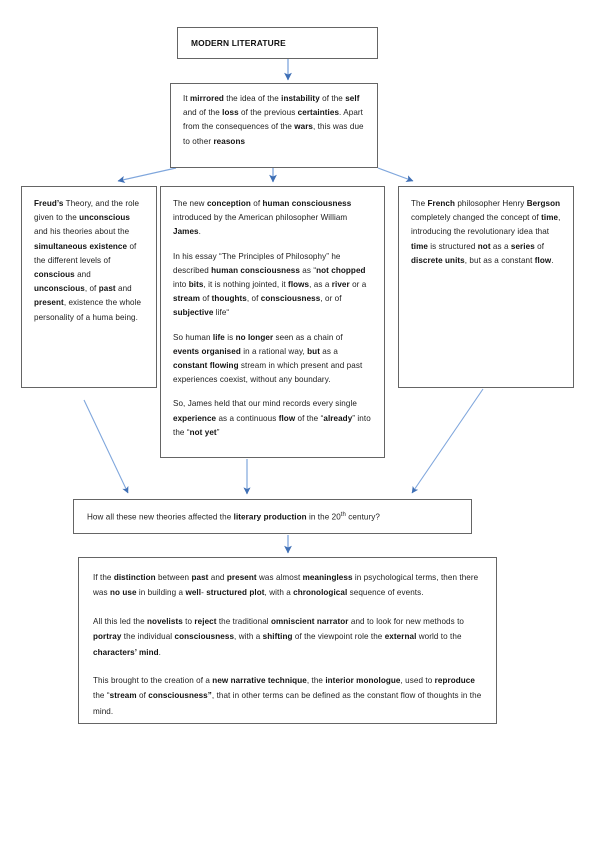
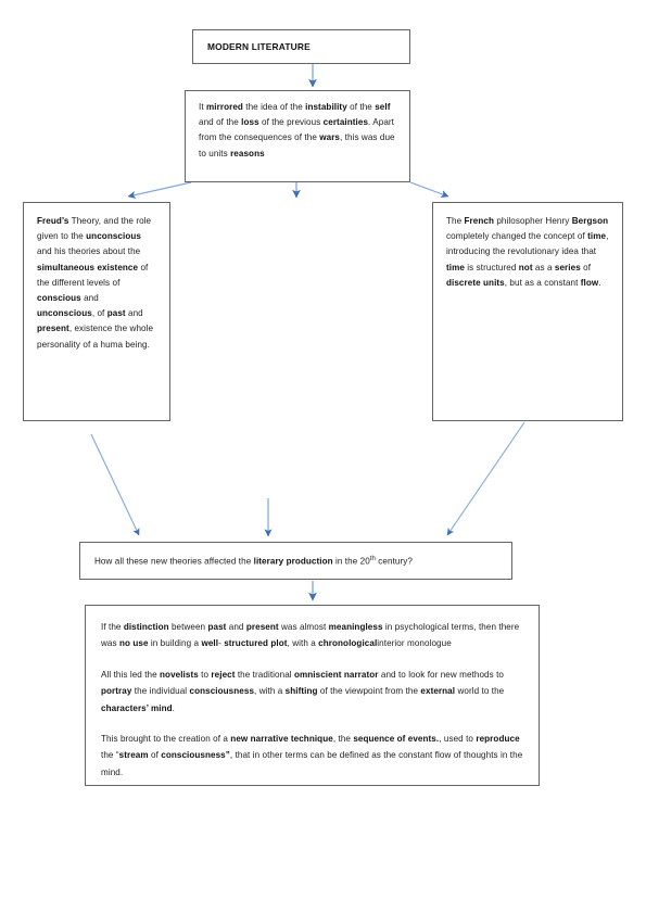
  MODERN LITERATURE
- It mirrored the idea of the instability of the self and of the loss of the previous certainties. Apart from the consequences of the wars, this was due to other reasons
+ It mirrored the idea of the instability of the self and of the loss of the previous certainties. Apart from the consequences of the wars, this was due to units reasons
  Freud’s Theory, and the role given to the unconscious and his theories about the simultaneous existence of the different levels of conscious and unconscious, of past and present, existence the whole personality of a huma being.
- The new conception of human consciousness introduced by the American philosopher William James.
- In his essay “The Principles of Philosophy” he described human consciousness as “not chopped into bits, it is nothing jointed, it flows, as a river or a stream of thoughts, of consciousness, or of subjective life“
- So human life is no longer seen as a chain of events organised in a rational way, but as a constant flowing stream in which present and past experiences coexist, without any boundary.
- So, James held that our mind records every single experience as a continuous flow of the “already” into the “not yet”
  The French philosopher Henry Bergson completely changed the concept of time, introducing the revolutionary idea that time is structured not as a series of discrete units, but as a constant flow.
  How all these new theories affected the literary production in the 20 century?
- If the distinction between past and present was almost meaningless in psychological terms, then there was no use in building a well- structured plot, with a chronological sequence of events.
+ If the distinction between past and present was almost meaningless in psychological terms, then there was no use in building a well- structured plot, with a chronologicalinterior monologue
- All this led the novelists to reject the traditional omniscient narrator and to look for new methods to portray the individual consciousness, with a shifting of the viewpoint role the external world to the characters’ mind.
+ All this led the novelists to reject the traditional omniscient narrator and to look for new methods to portray the individual consciousness, with a shifting of the viewpoint from the external world to the characters’ mind.
- This brought to the creation of a new narrative technique, the interior monologue, used to reproduce the “stream of consciousness”, that in other terms can be defined as the constant flow of thoughts in the mind.
+ This brought to the creation of a new narrative technique, the sequence of events., used to reproduce the “stream of consciousness”, that in other terms can be defined as the constant flow of thoughts in the mind.
